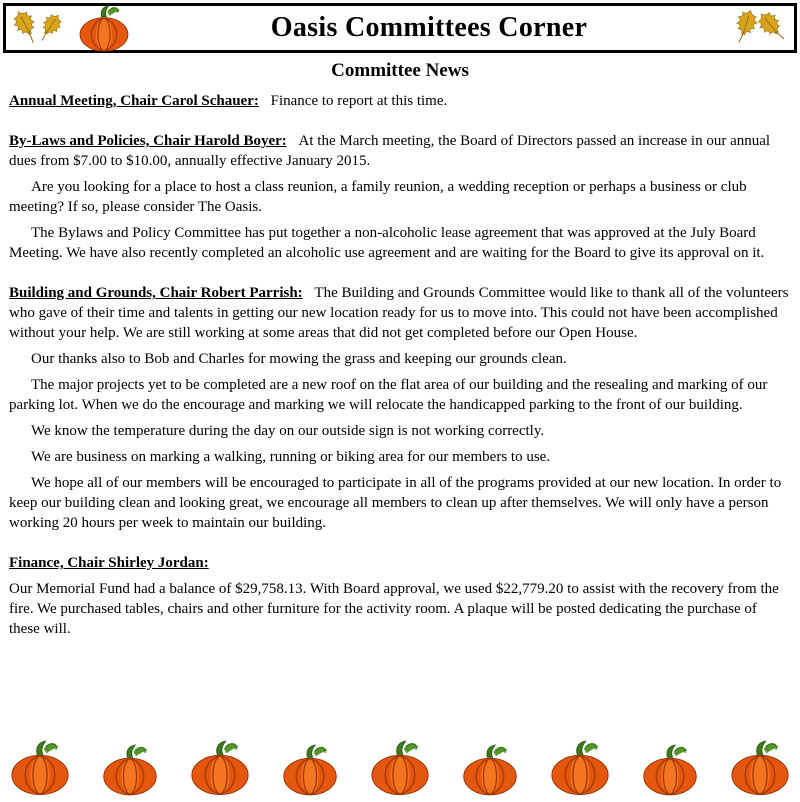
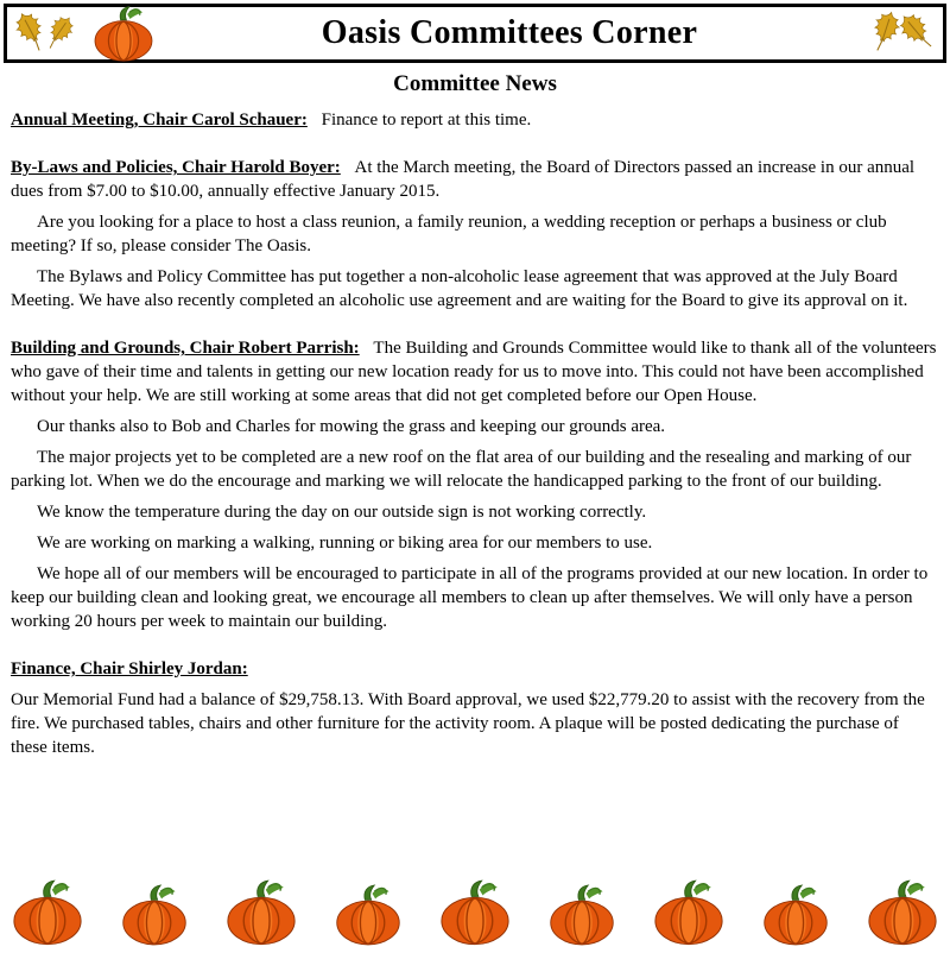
  Oasis Committees Corner
  Committee News
  Annual Meeting, Chair Carol Schauer: Finance to report at this time.
  By-Laws and Policies, Chair Harold Boyer: At the March meeting, the Board of Directors passed an increase in our annual dues from $7.00 to $10.00, annually effective January 2015.
  Are you looking for a place to host a class reunion, a family reunion, a wedding reception or perhaps a business or club meeting? If so, please consider The Oasis.
  The Bylaws and Policy Committee has put together a non-alcoholic lease agreement that was approved at the July Board Meeting. We have also recently completed an alcoholic use agreement and are waiting for the Board to give its approval on it.
  Building and Grounds, Chair Robert Parrish: The Building and Grounds Committee would like to thank all of the volunteers who gave of their time and talents in getting our new location ready for us to move into. This could not have been accomplished without your help. We are still working at some areas that did not get completed before our Open House.
- Our thanks also to Bob and Charles for mowing the grass and keeping our grounds clean.
+ Our thanks also to Bob and Charles for mowing the grass and keeping our grounds area.
  The major projects yet to be completed are a new roof on the flat area of our building and the resealing and marking of our parking lot. When we do the encourage and marking we will relocate the handicapped parking to the front of our building.
  We know the temperature during the day on our outside sign is not working correctly.
- We are business on marking a walking, running or biking area for our members to use.
+ We are working on marking a walking, running or biking area for our members to use.
  We hope all of our members will be encouraged to participate in all of the programs provided at our new location. In order to keep our building clean and looking great, we encourage all members to clean up after themselves. We will only have a person working 20 hours per week to maintain our building.
  Finance, Chair Shirley Jordan:
- Our Memorial Fund had a balance of $29,758.13. With Board approval, we used $22,779.20 to assist with the recovery from the fire. We purchased tables, chairs and other furniture for the activity room. A plaque will be posted dedicating the purchase of these will.
+ Our Memorial Fund had a balance of $29,758.13. With Board approval, we used $22,779.20 to assist with the recovery from the fire. We purchased tables, chairs and other furniture for the activity room. A plaque will be posted dedicating the purchase of these items.
